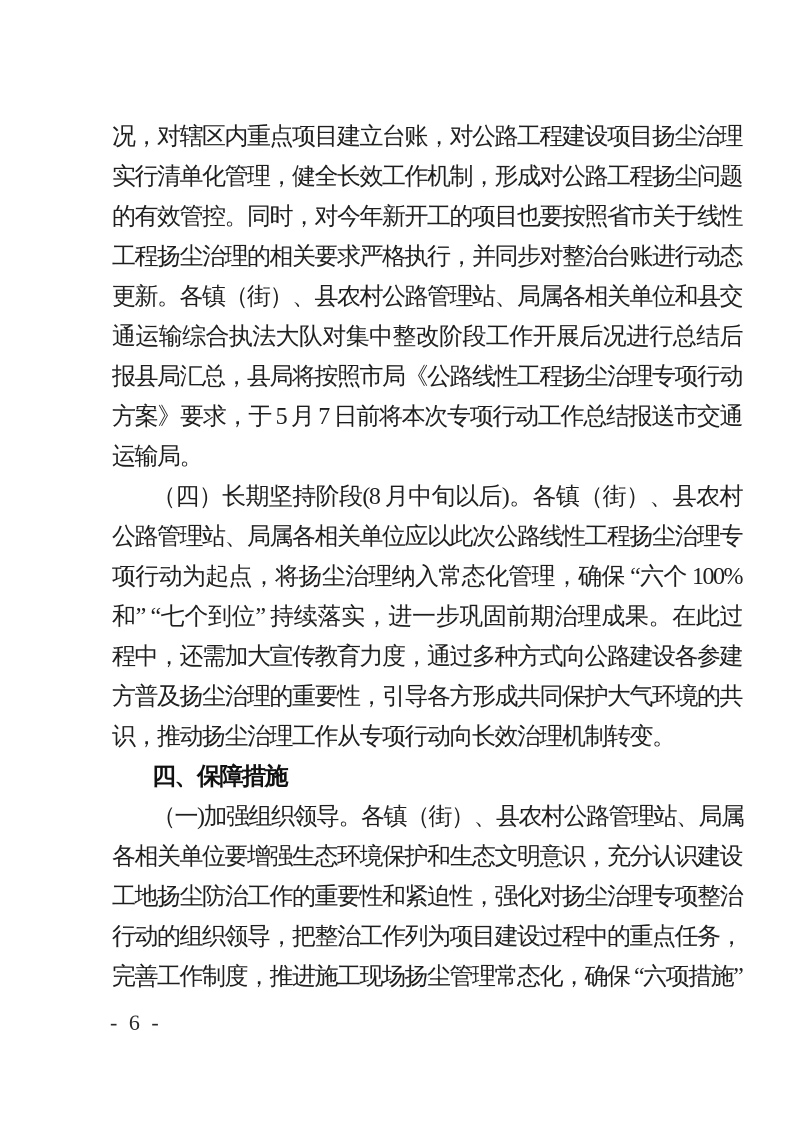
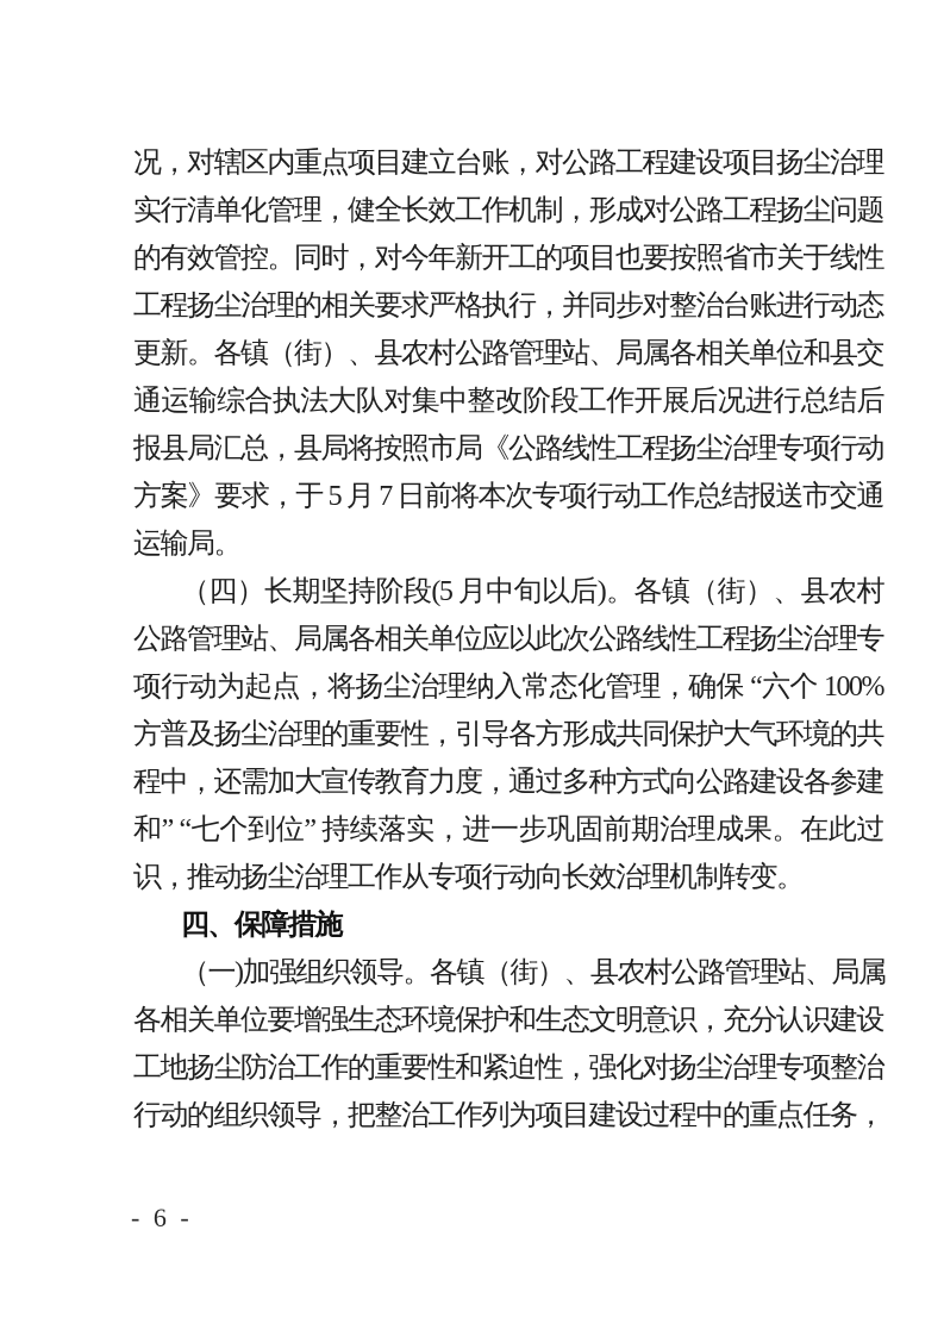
  况，对辖区内重点项目建立台账，对公路工程建设项目扬尘治理
  实行清单化管理，健全长效工作机制，形成对公路工程扬尘问题
  的有效管控。同时，对今年新开工的项目也要按照省市关于线性
  工程扬尘治理的相关要求严格执行，并同步对整治台账进行动态
  更新。各镇（街）、县农村公路管理站、局属各相关单位和县交
  通运输综合执法大队对集中整改阶段工作开展后况进行总结后
  报县局汇总，县局将按照市局《公路线性工程扬尘治理专项行动
  方案》要求，于 5 月 7 日前将本次专项行动工作总结报送市交通
  运输局。
- （四）长期坚持阶段(8 月中旬以后)。各镇（街）、县农村
+ （四）长期坚持阶段(5 月中旬以后)。各镇（街）、县农村
  公路管理站、局属各相关单位应以此次公路线性工程扬尘治理专
  项行动为起点，将扬尘治理纳入常态化管理，确保 “六个 100%
- 和” “七个到位” 持续落实，进一步巩固前期治理成果。在此过
+ 方普及扬尘治理的重要性，引导各方形成共同保护大气环境的共
  程中，还需加大宣传教育力度，通过多种方式向公路建设各参建
- 方普及扬尘治理的重要性，引导各方形成共同保护大气环境的共
+ 和” “七个到位” 持续落实，进一步巩固前期治理成果。在此过
  识，推动扬尘治理工作从专项行动向长效治理机制转变。
  四、保障措施
  （一)加强组织领导。各镇（街）、县农村公路管理站、局属
  各相关单位要增强生态环境保护和生态文明意识，充分认识建设
  工地扬尘防治工作的重要性和紧迫性，强化对扬尘治理专项整治
  行动的组织领导，把整治工作列为项目建设过程中的重点任务，
- 完善工作制度，推进施工现场扬尘管理常态化，确保 “六项措施”
  - 6 -
